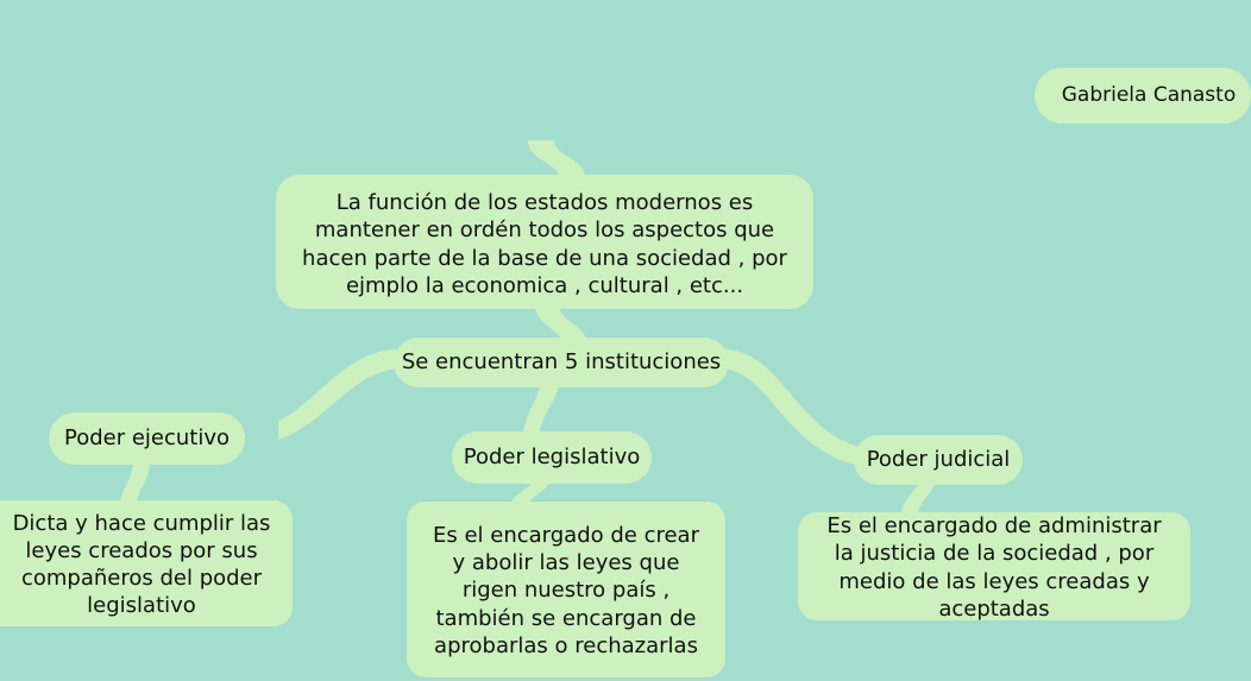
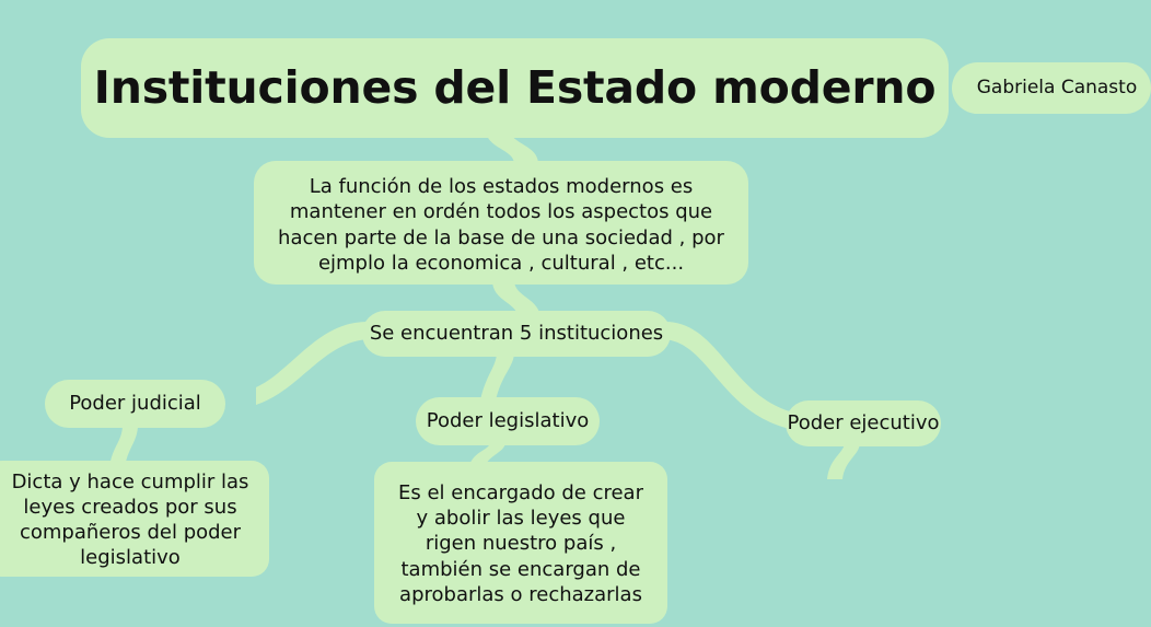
+ Instituciones del Estado moderno
  Gabriela Canasto
  La función de los estados modernos es mantener en ordén todos los aspectos que hacen parte de la base de una sociedad , por ejmplo la economica , cultural , etc...
  Se encuentran 5 instituciones
- Poder ejecutivo
+ Poder judicial
  Poder legislativo
- Poder judicial
+ Poder ejecutivo
  Dicta y hace cumplir las leyes creados por sus compañeros del poder legislativo
  Es el encargado de crear y abolir las leyes que rigen nuestro país , también se encargan de aprobarlas o rechazarlas
- Es el encargado de administrar la justicia de la sociedad , por medio de las leyes creadas y aceptadas
